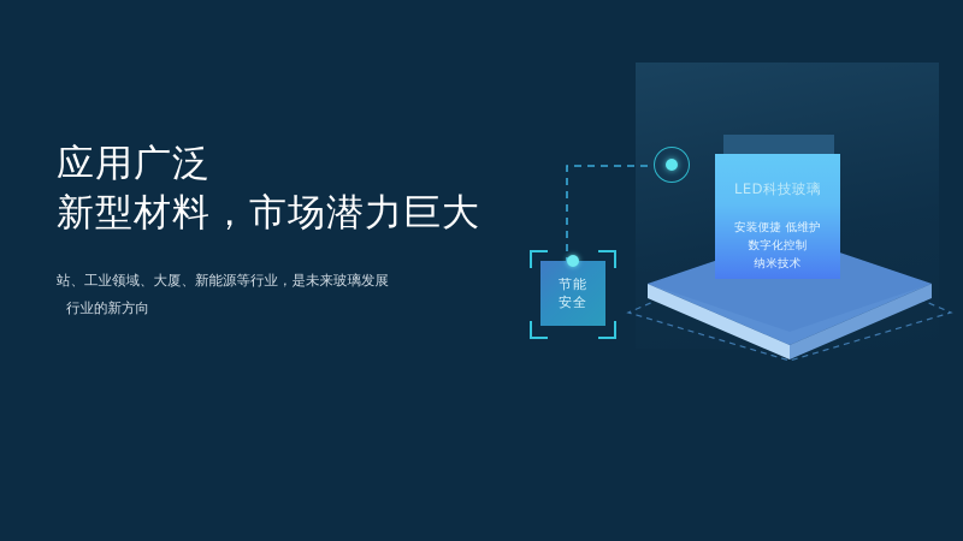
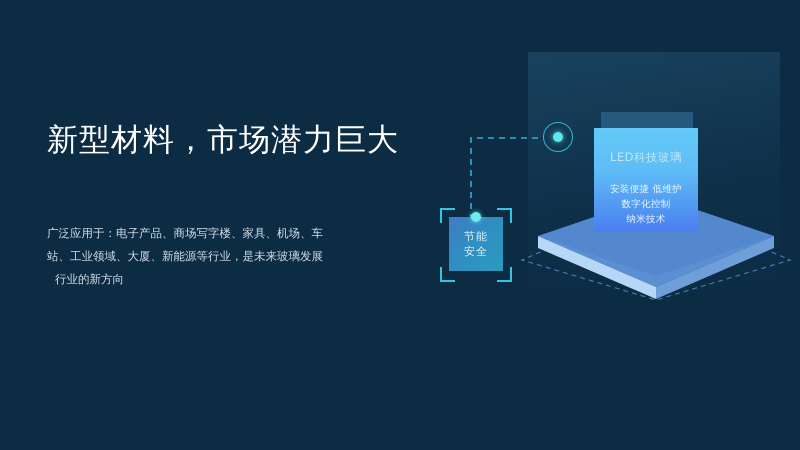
- 应用广泛
  新型材料，市场潜力巨大
+ 广泛应用于：电子产品、商场写字楼、家具、机场、车
  站、工业领域、大厦、新能源等行业，是未来玻璃发展
  行业的新方向
  节能
  安全
  LED科技玻璃
  安装便捷 低维护
  数字化控制
  纳米技术
